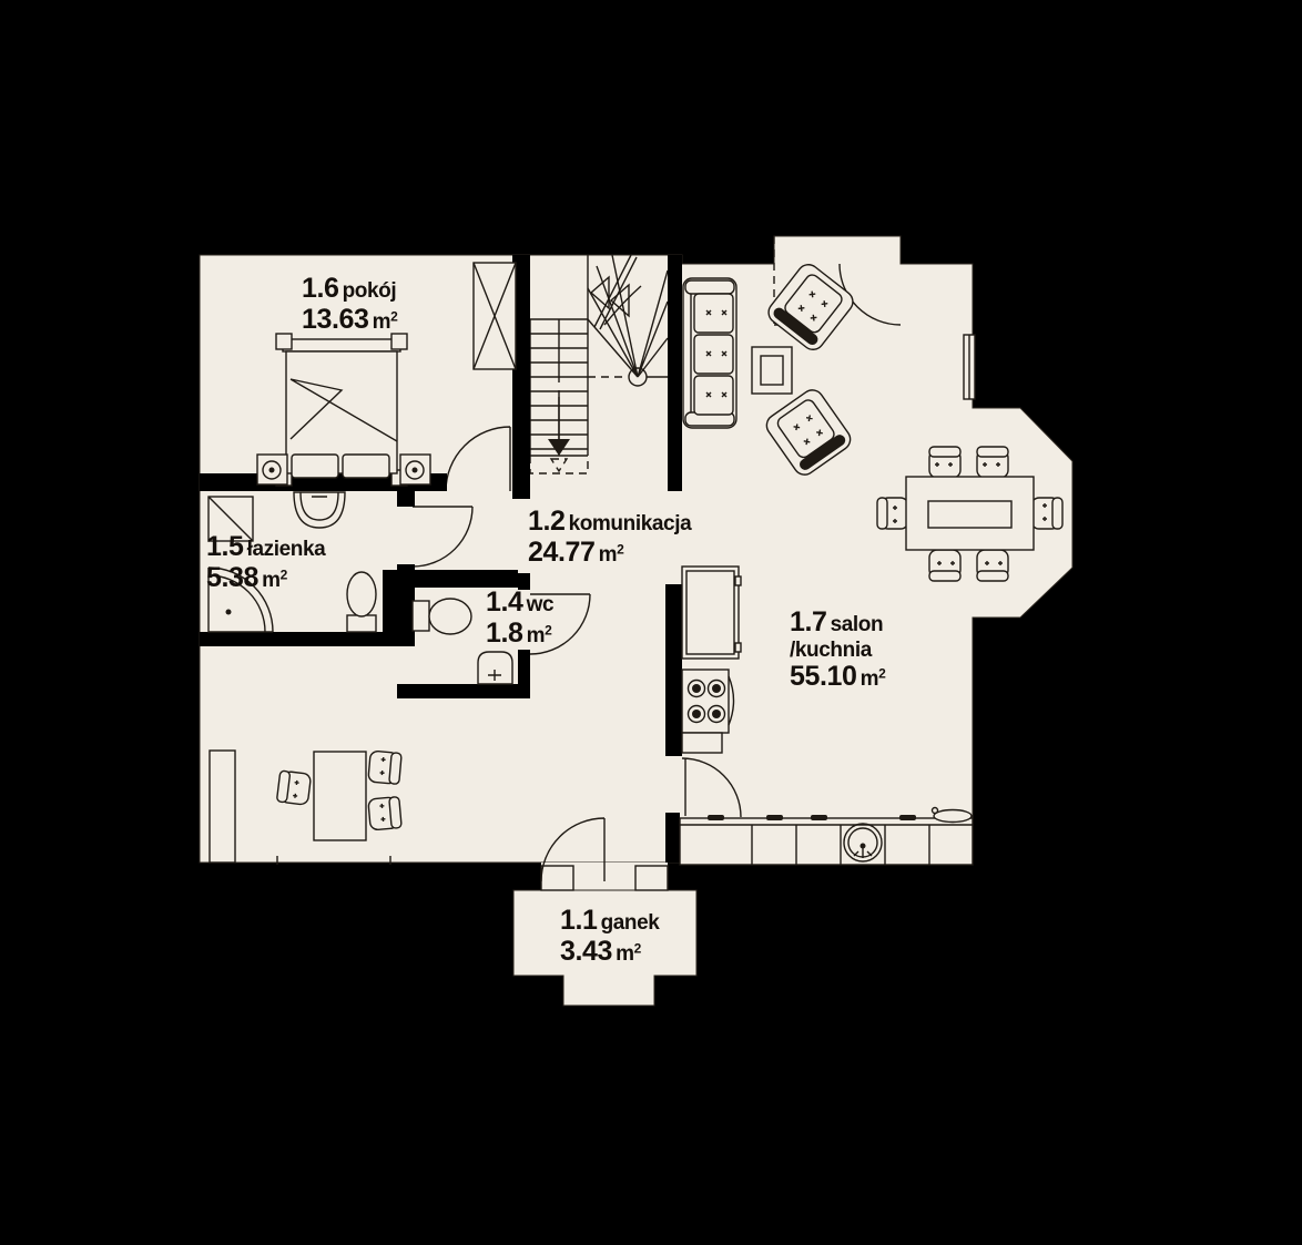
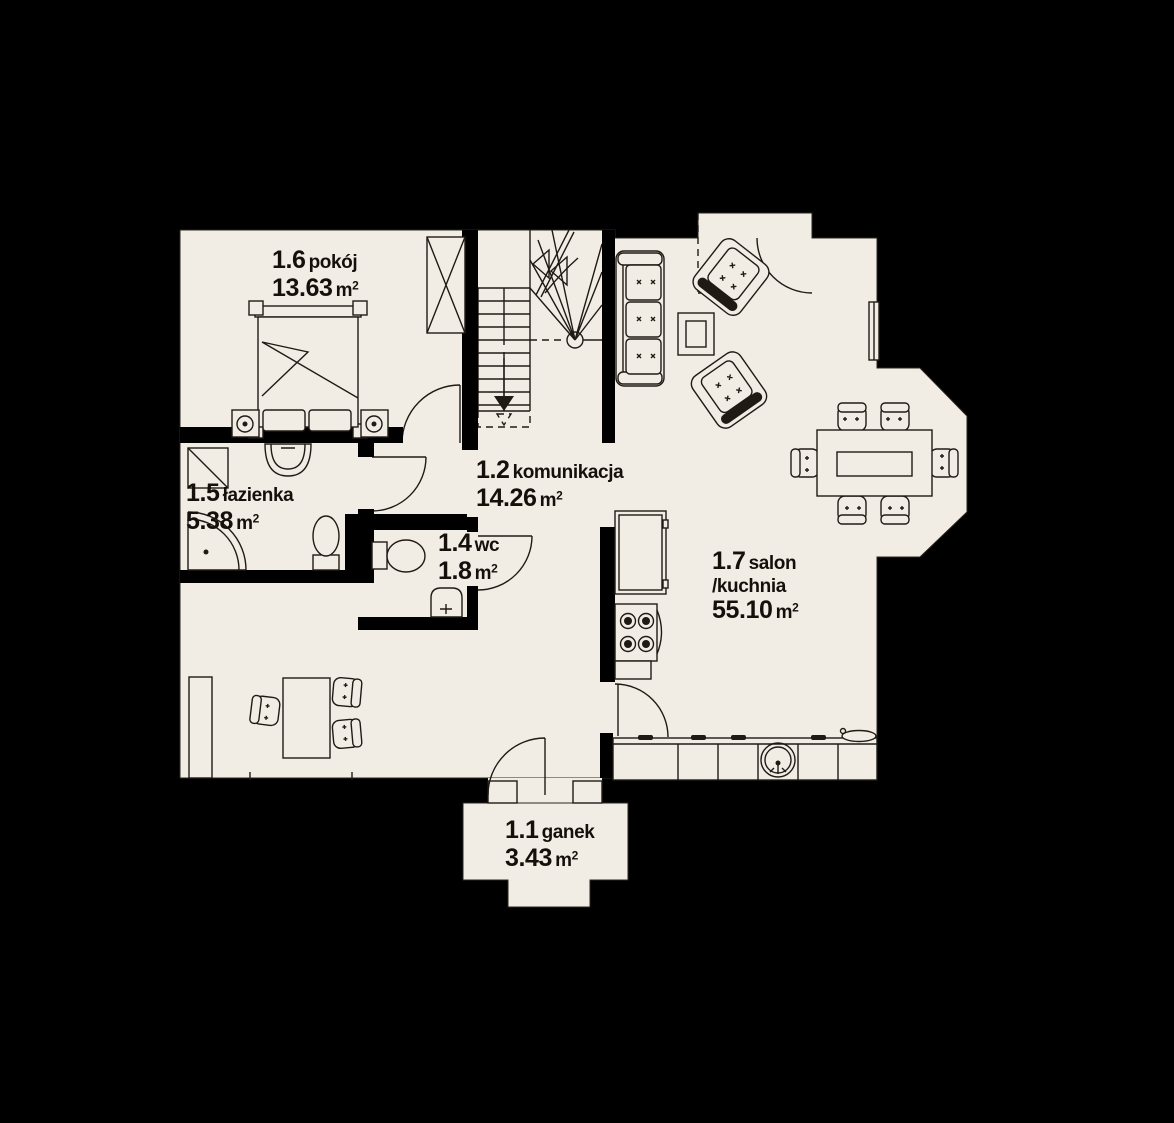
  1.6 pokój
  13.63 m2
  1.2 komunikacja
- 24.77 m2
+ 14.26 m2
  1.5 łazienka
  5.38 m2
  1.4 wc
  1.8 m2
  1.7 salon
  /kuchnia
  55.10 m2
  1.1 ganek
  3.43 m2
